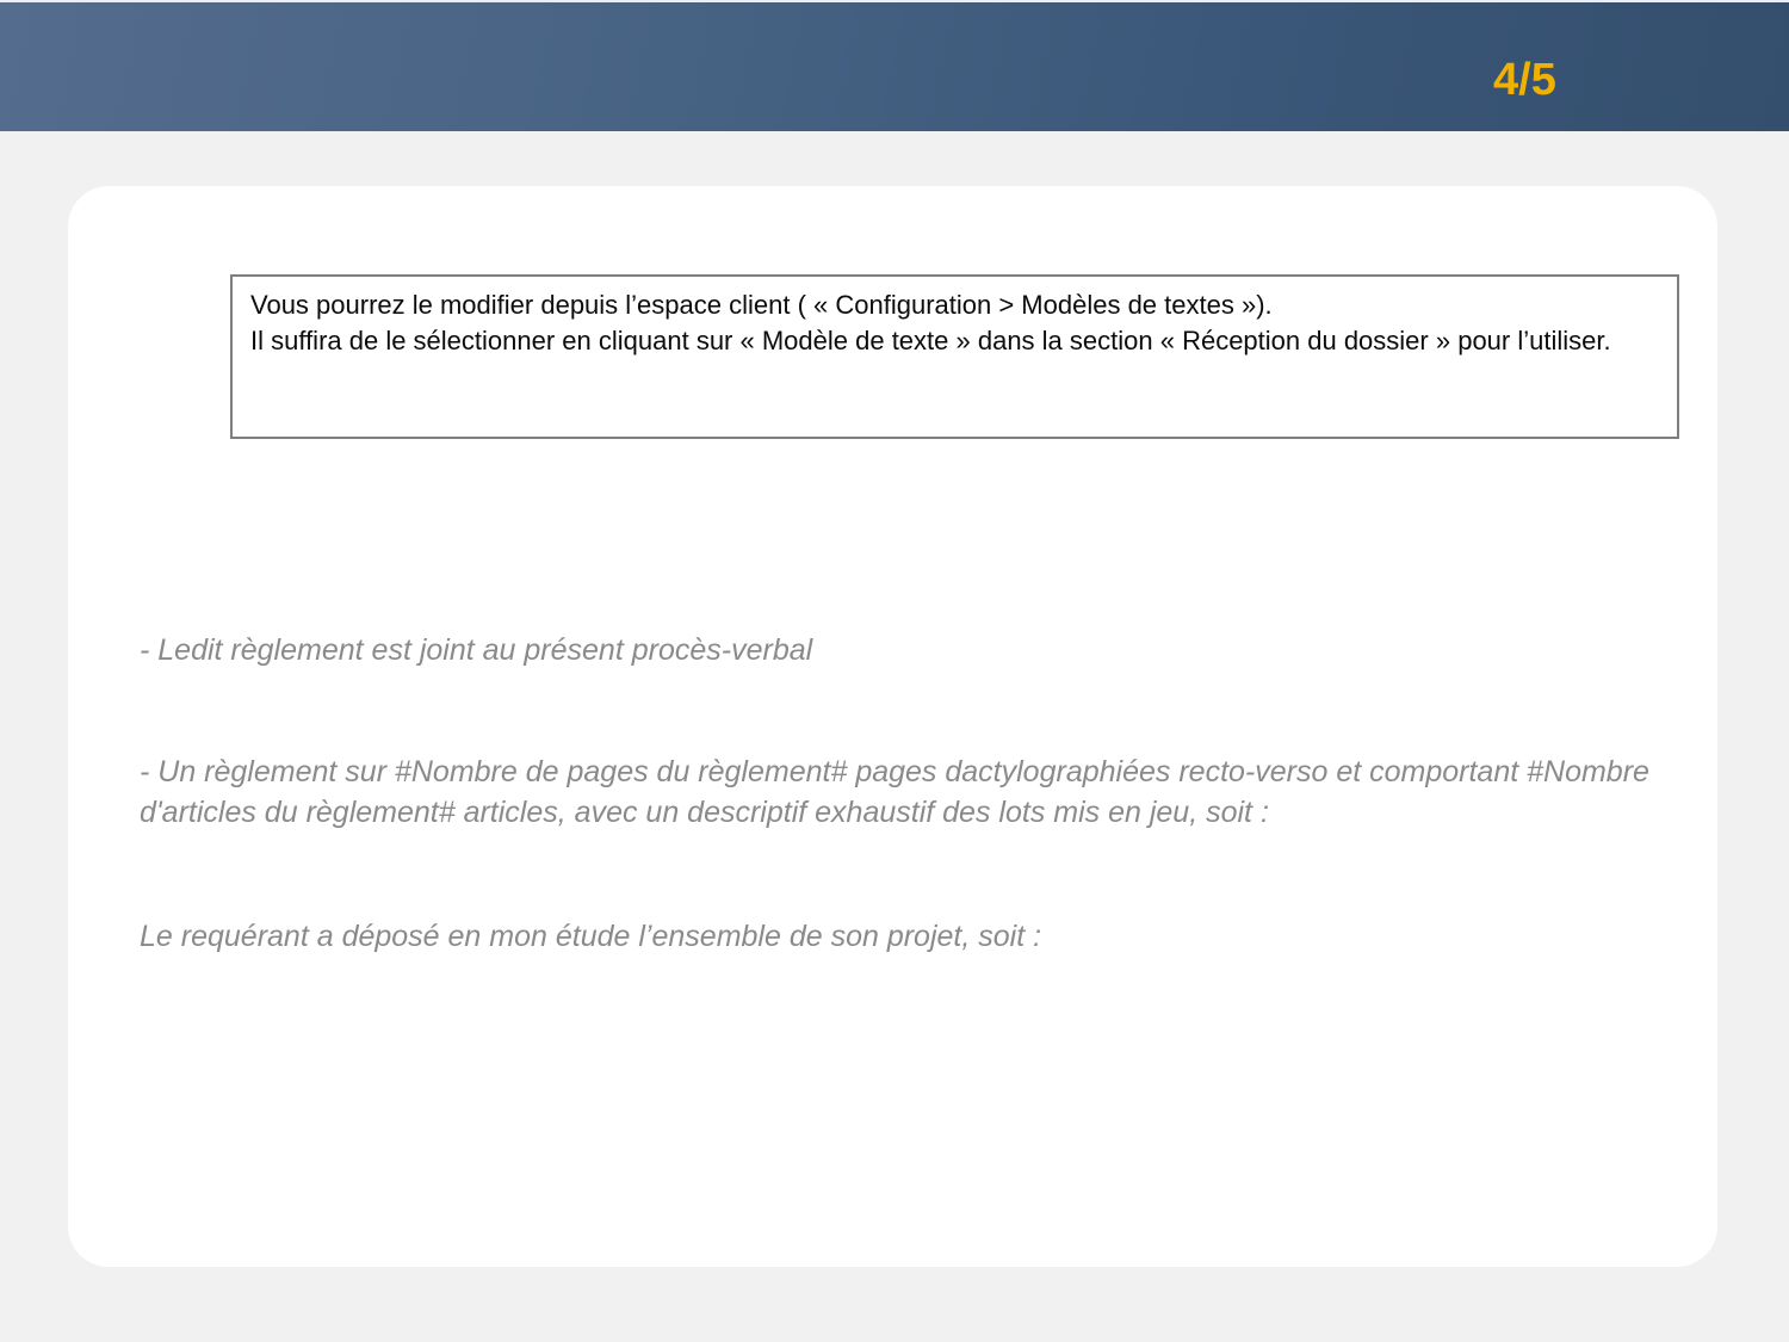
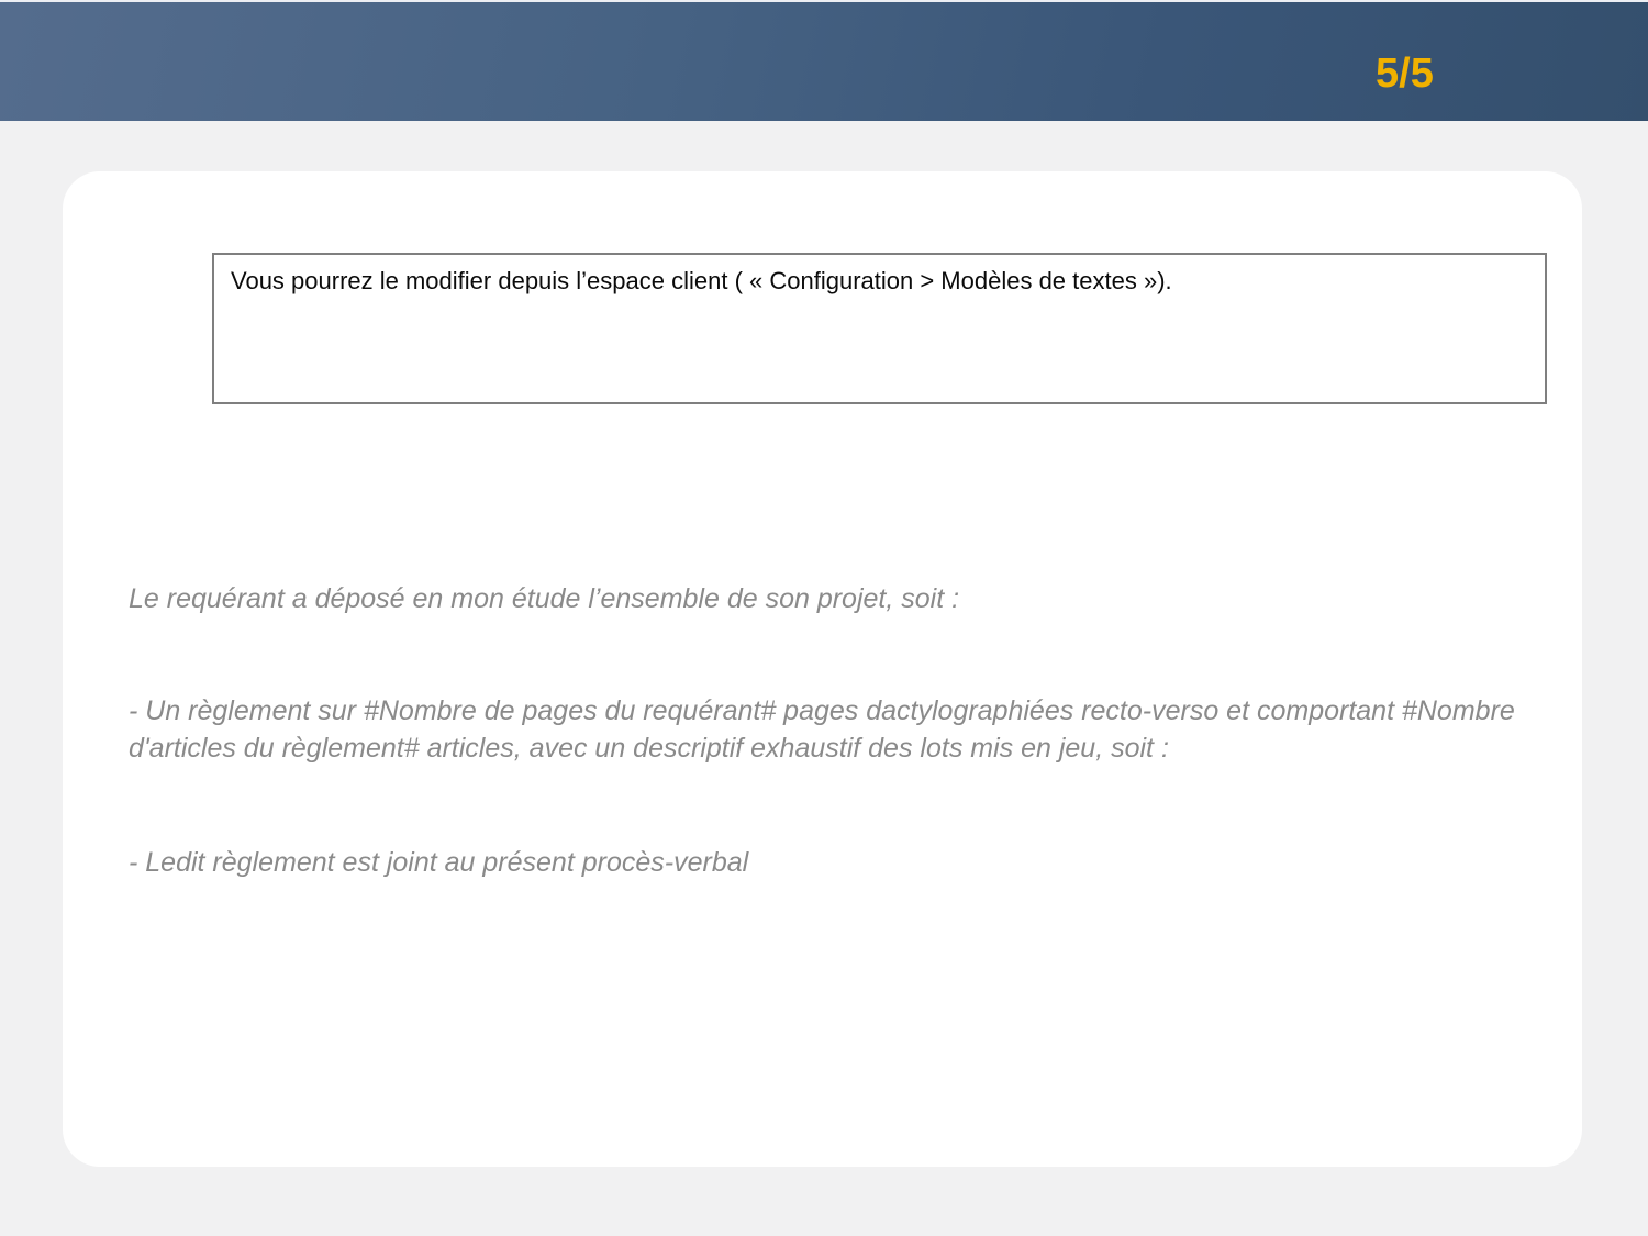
- 4/5
+ 5/5
  Vous pourrez le modifier depuis l’espace client ( « Configuration > Modèles de textes »).
- Il suffira de le sélectionner en cliquant sur « Modèle de texte » dans la section « Réception du dossier » pour l’utiliser.
- - Ledit règlement est joint au présent procès-verbal
+ Le requérant a déposé en mon étude l’ensemble de son projet, soit :
- - Un règlement sur #Nombre de pages du règlement# pages dactylographiées recto-verso et comportant #Nombre d'articles du règlement# articles, avec un descriptif exhaustif des lots mis en jeu, soit :
+ - Un règlement sur #Nombre de pages du requérant# pages dactylographiées recto-verso et comportant #Nombre d'articles du règlement# articles, avec un descriptif exhaustif des lots mis en jeu, soit :
- Le requérant a déposé en mon étude l’ensemble de son projet, soit :
+ - Ledit règlement est joint au présent procès-verbal
